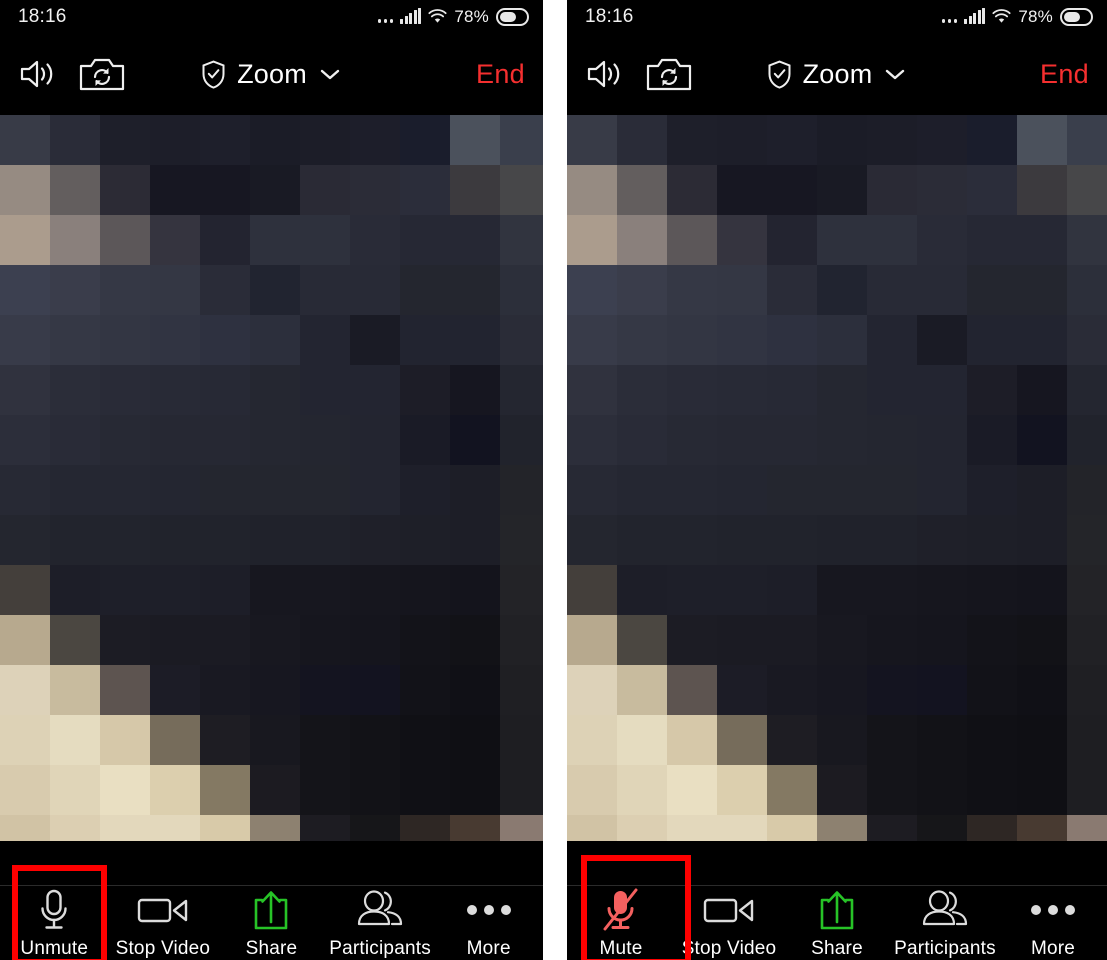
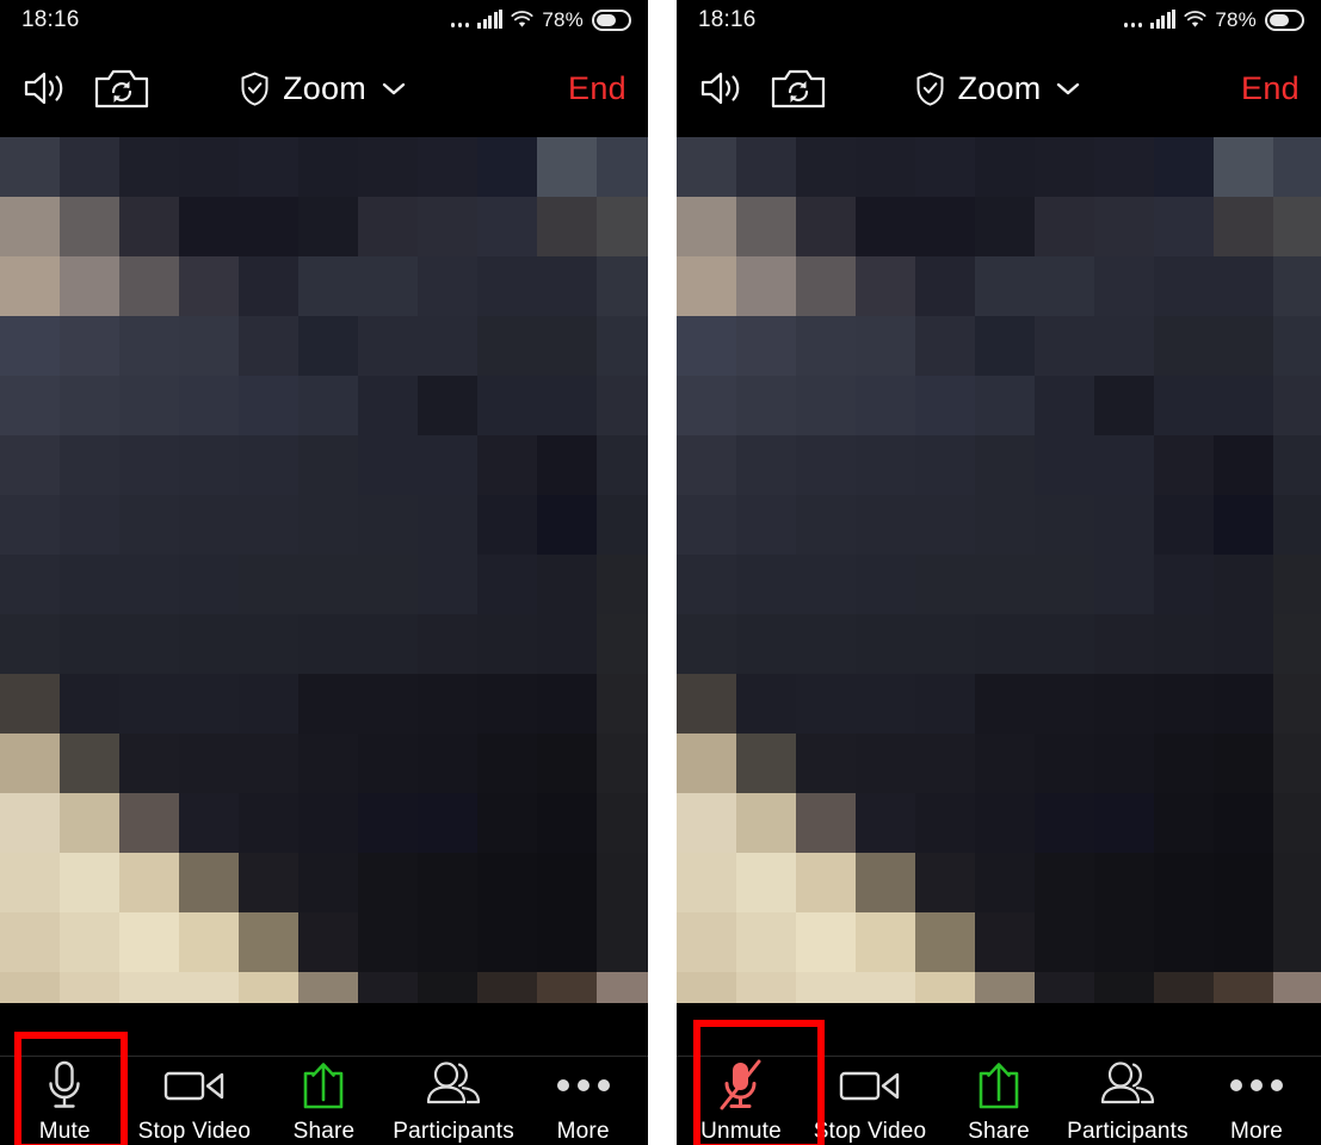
  18:16
  78%
  Zoom
  End
- Unmute
+ Mute
  Stop Video
  Share
  Participants
  More
  18:16
  78%
  Zoom
  End
- Mute
+ Unmute
  Stop Video
  Share
  Participants
  More
